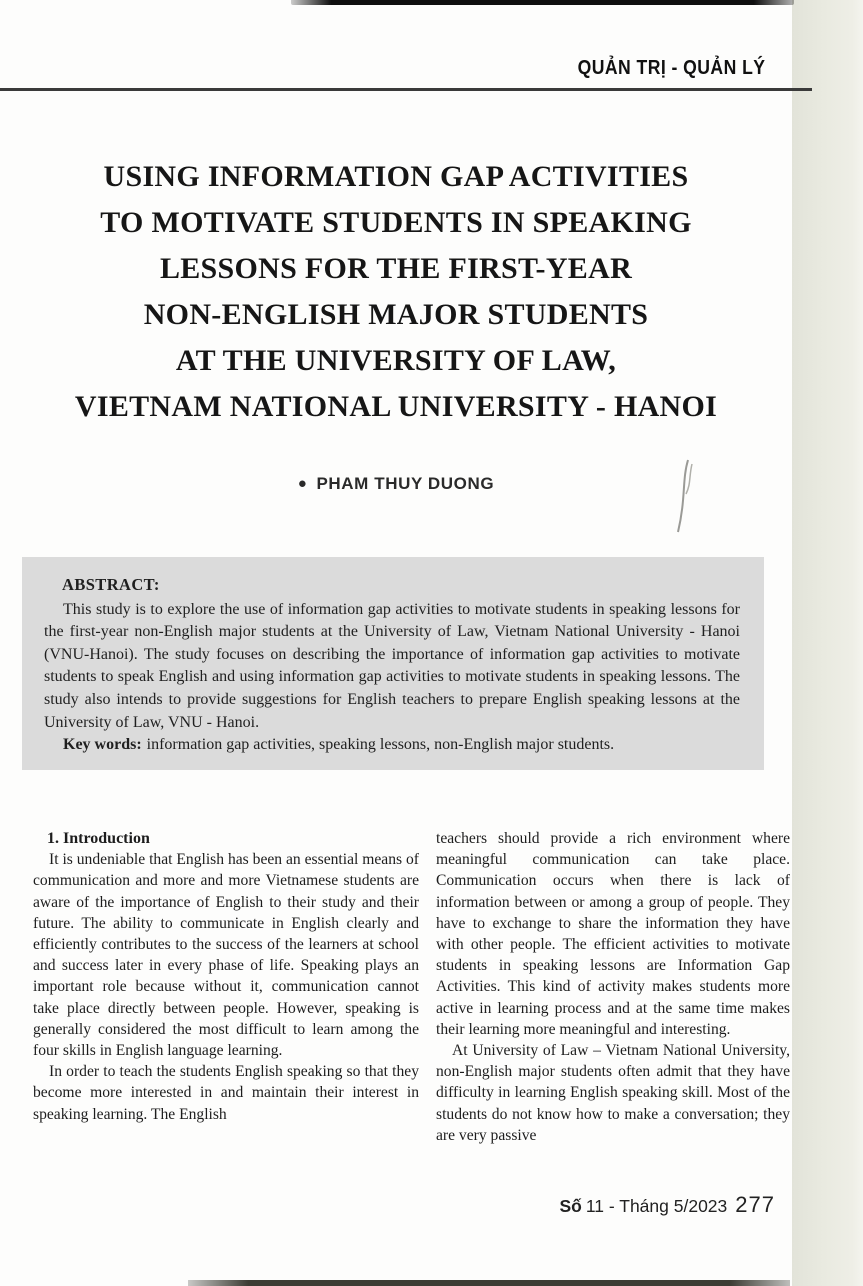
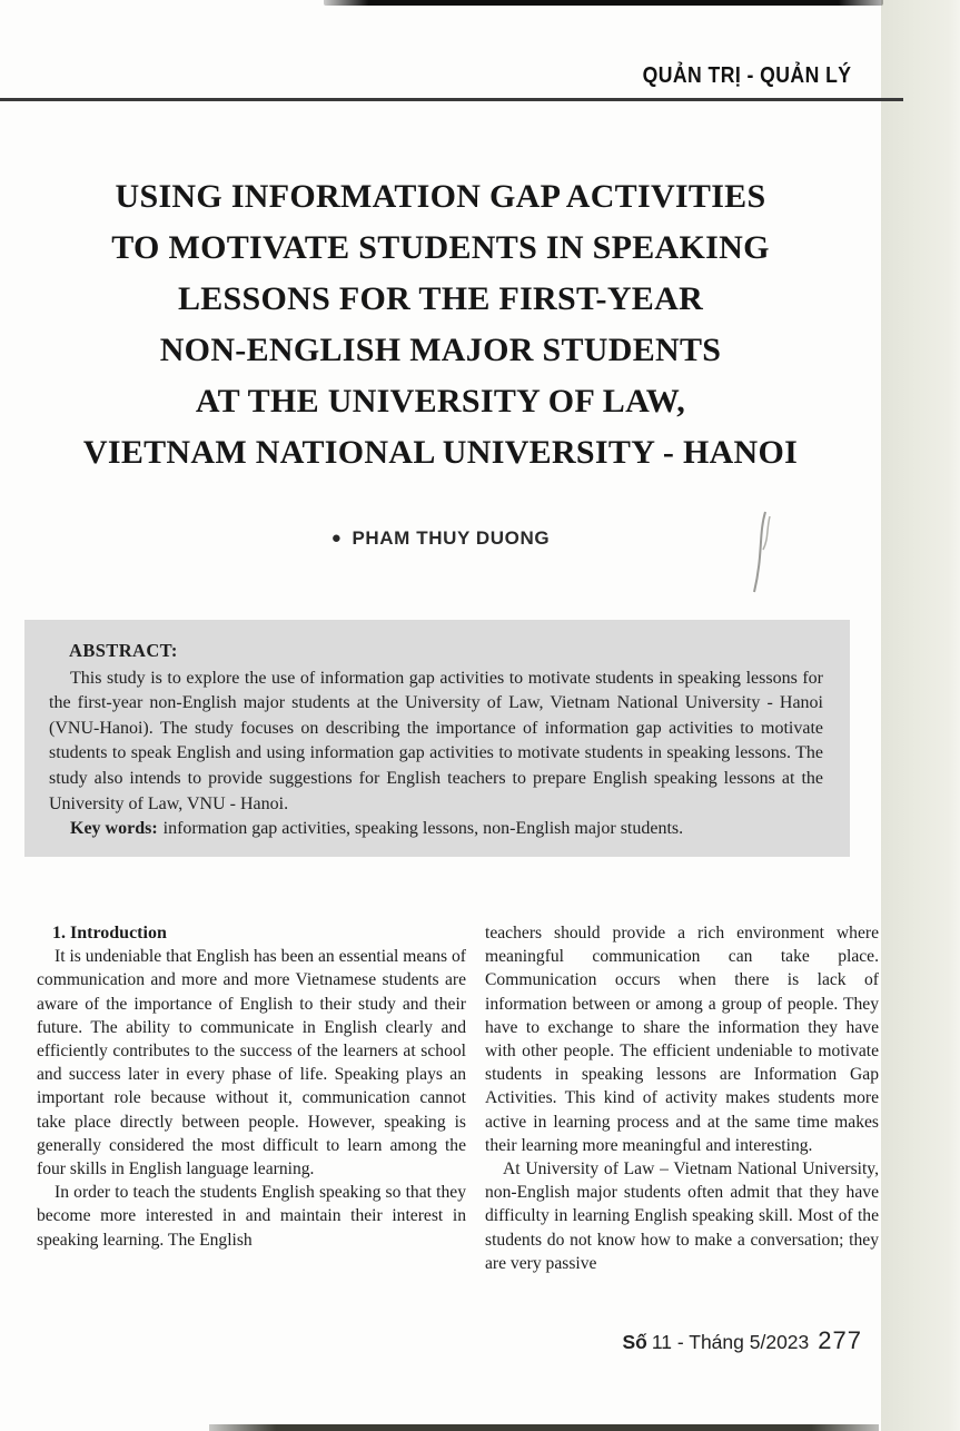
  QUẢN TRỊ - QUẢN LÝ
  USING INFORMATION GAP ACTIVITIES
  TO MOTIVATE STUDENTS IN SPEAKING
  LESSONS FOR THE FIRST-YEAR
  NON-ENGLISH MAJOR STUDENTS
  AT THE UNIVERSITY OF LAW,
  VIETNAM NATIONAL UNIVERSITY - HANOI
  ● PHAM THUY DUONG
  ABSTRACT:
  This study is to explore the use of information gap activities to motivate students in speaking lessons for the first-year non-English major students at the University of Law, Vietnam National University - Hanoi (VNU-Hanoi). The study focuses on describing the importance of information gap activities to motivate students to speak English and using information gap activities to motivate students in speaking lessons. The study also intends to provide suggestions for English teachers to prepare English speaking lessons at the University of Law, VNU - Hanoi.
  Key words: information gap activities, speaking lessons, non-English major students.
  1. Introduction
  It is undeniable that English has been an essential means of communication and more and more Vietnamese students are aware of the importance of English to their study and their future. The ability to communicate in English clearly and efficiently contributes to the success of the learners at school and success later in every phase of life. Speaking plays an important role because without it, communication cannot take place directly between people. However, speaking is generally considered the most difficult to learn among the four skills in English language learning.
  In order to teach the students English speaking so that they become more interested in and maintain their interest in speaking learning. The English
- teachers should provide a rich environment where meaningful communication can take place. Communication occurs when there is lack of information between or among a group of people. They have to exchange to share the information they have with other people. The efficient activities to motivate students in speaking lessons are Information Gap Activities. This kind of activity makes students more active in learning process and at the same time makes their learning more meaningful and interesting.
+ teachers should provide a rich environment where meaningful communication can take place. Communication occurs when there is lack of information between or among a group of people. They have to exchange to share the information they have with other people. The efficient undeniable to motivate students in speaking lessons are Information Gap Activities. This kind of activity makes students more active in learning process and at the same time makes their learning more meaningful and interesting.
  At University of Law – Vietnam National University, non-English major students often admit that they have difficulty in learning English speaking skill. Most of the students do not know how to make a conversation; they are very passive
  Số 11 - Tháng 5/2023 277
